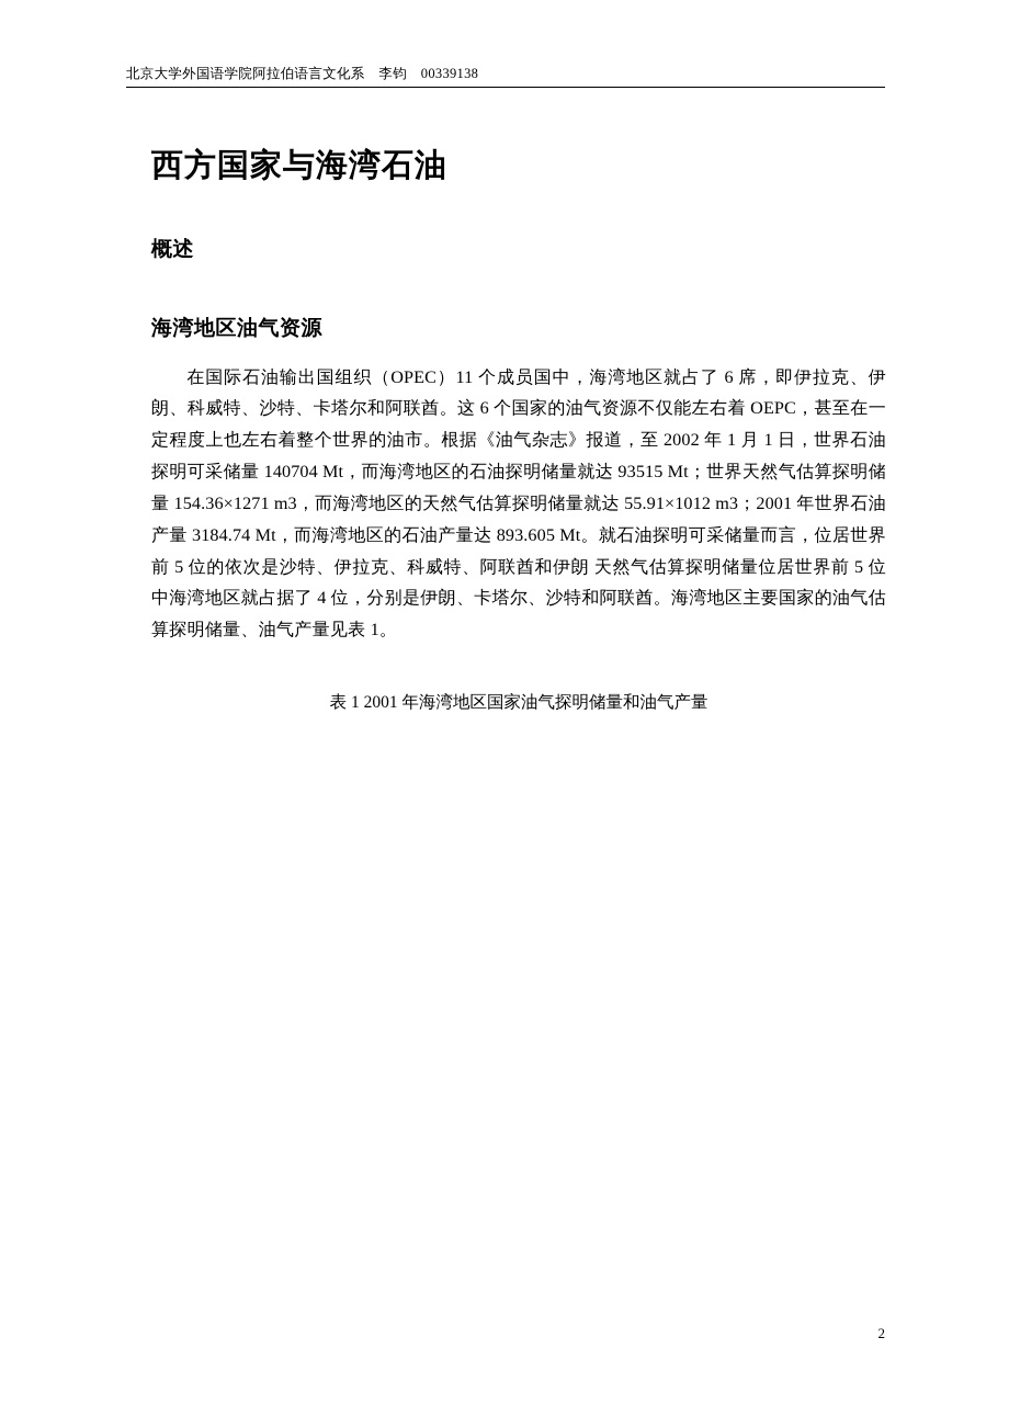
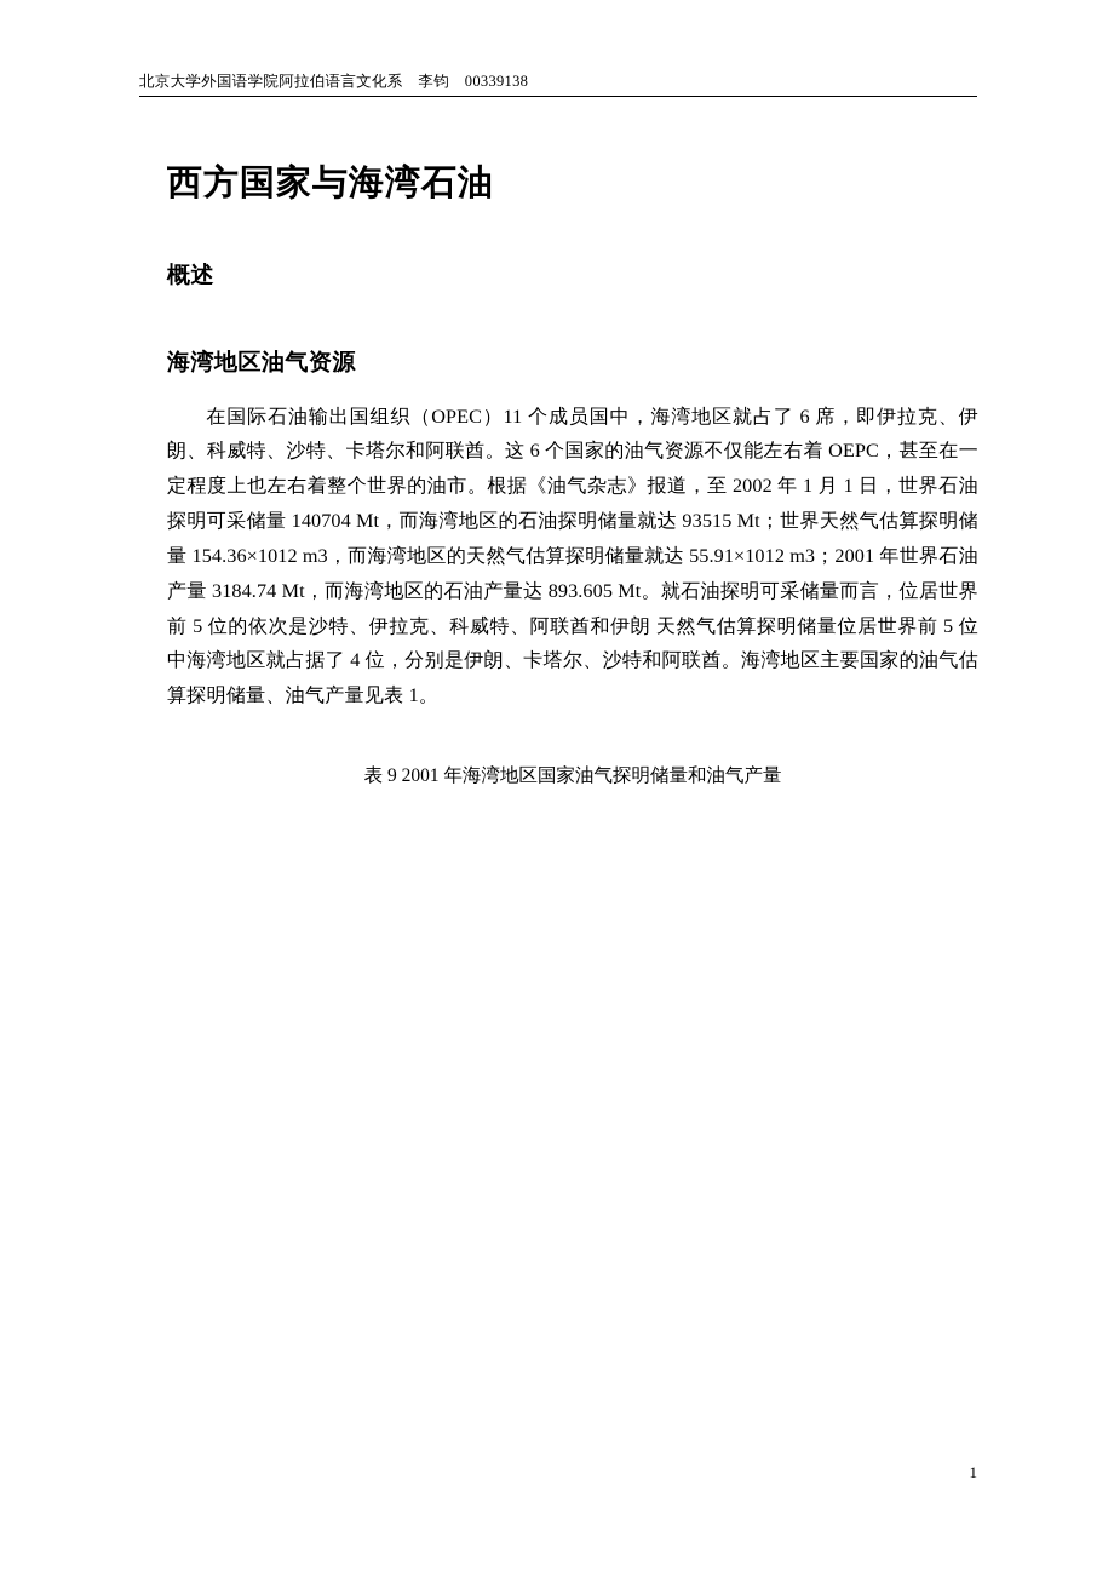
  北京大学外国语学院阿拉伯语言文化系 李钧 00339138
  西方国家与海湾石油
  概述
  海湾地区油气资源
- 在国际石油输出国组织（OPEC）11 个成员国中，海湾地区就占了 6 席，即伊拉克、伊朗、科威特、沙特、卡塔尔和阿联酋。这 6 个国家的油气资源不仅能左右着 OEPC，甚至在一定程度上也左右着整个世界的油市。根据《油气杂志》报道，至 2002 年 1 月 1 日，世界石油探明可采储量 140704 Mt，而海湾地区的石油探明储量就达 93515 Mt；世界天然气估算探明储量 154.36×1271 m3，而海湾地区的天然气估算探明储量就达 55.91×1012 m3；2001 年世界石油产量 3184.74 Mt，而海湾地区的石油产量达 893.605 Mt。就石油探明可采储量而言，位居世界前 5 位的依次是沙特、伊拉克、科威特、阿联酋和伊朗 天然气估算探明储量位居世界前 5 位中海湾地区就占据了 4 位，分别是伊朗、卡塔尔、沙特和阿联酋。海湾地区主要国家的油气估算探明储量、油气产量见表 1。
+ 在国际石油输出国组织（OPEC）11 个成员国中，海湾地区就占了 6 席，即伊拉克、伊朗、科威特、沙特、卡塔尔和阿联酋。这 6 个国家的油气资源不仅能左右着 OEPC，甚至在一定程度上也左右着整个世界的油市。根据《油气杂志》报道，至 2002 年 1 月 1 日，世界石油探明可采储量 140704 Mt，而海湾地区的石油探明储量就达 93515 Mt；世界天然气估算探明储量 154.36×1012 m3，而海湾地区的天然气估算探明储量就达 55.91×1012 m3；2001 年世界石油产量 3184.74 Mt，而海湾地区的石油产量达 893.605 Mt。就石油探明可采储量而言，位居世界前 5 位的依次是沙特、伊拉克、科威特、阿联酋和伊朗 天然气估算探明储量位居世界前 5 位中海湾地区就占据了 4 位，分别是伊朗、卡塔尔、沙特和阿联酋。海湾地区主要国家的油气估算探明储量、油气产量见表 1。
- 表 1 2001 年海湾地区国家油气探明储量和油气产量
+ 表 9 2001 年海湾地区国家油气探明储量和油气产量
- 2
+ 1
